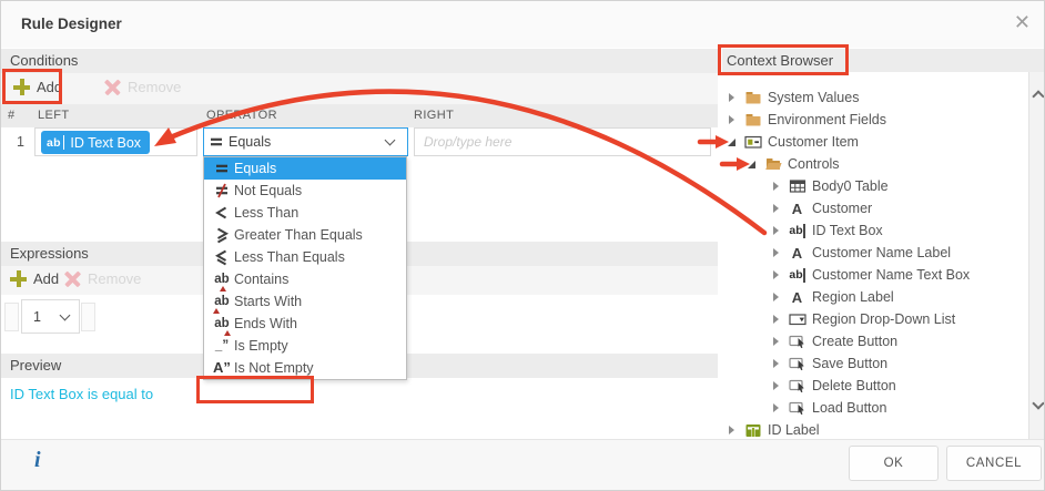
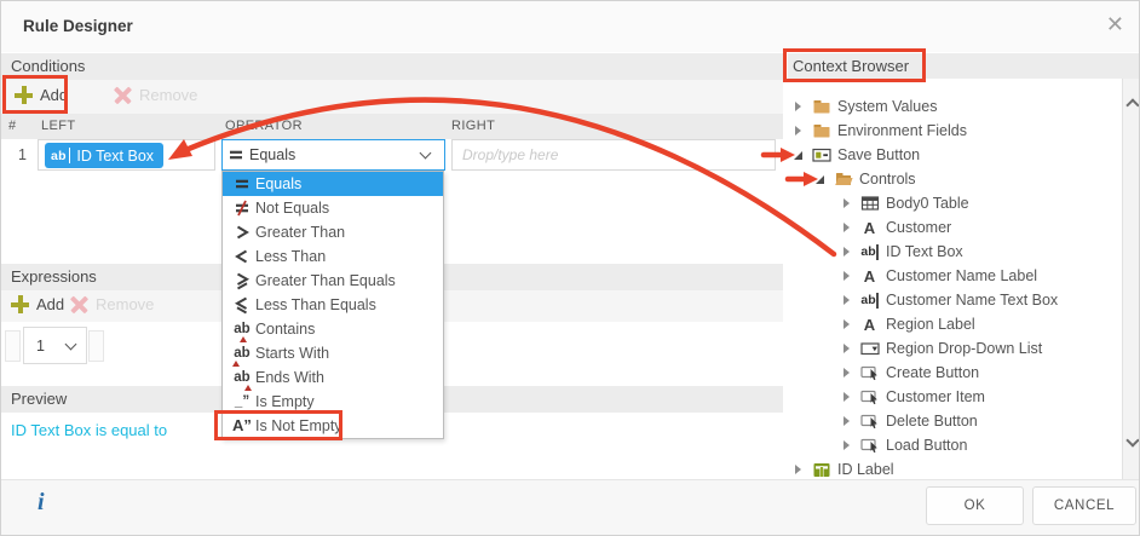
  Rule Designer
  ✕
  Conditions
  Add
  Remove
  #
  LEFT
  OPATOR
  RIGHT
  1
  ab
  ID Text Box
  Equals
  Drop/type here
  Equals
  Not Equals
+ Greater Than
  Less Than
  Greater Than Equals
  Less Than Equals
  ab
  Contains
  ab
  Starts With
  ab
  Ends With
  _”
  Is Empty
  A”
  Is Not Empty
  Expressions
  Add
  Remove
  1
  Preview
  ID Text Box is equal to
  Context Browser
  System Values
  Environment Fields
- Customer Item
+ Save Button
  Controls
  Body0 Table
  A
  Customer
  ab
  ID Text Box
  A
  Customer Name Label
  ab
  Customer Name Text Box
  A
  Region Label
  Region Drop-Down List
  Create Button
- Save Button
+ Customer Item
  Delete Button
  Load Button
  ID Label
  i
  OK
  CANCEL
